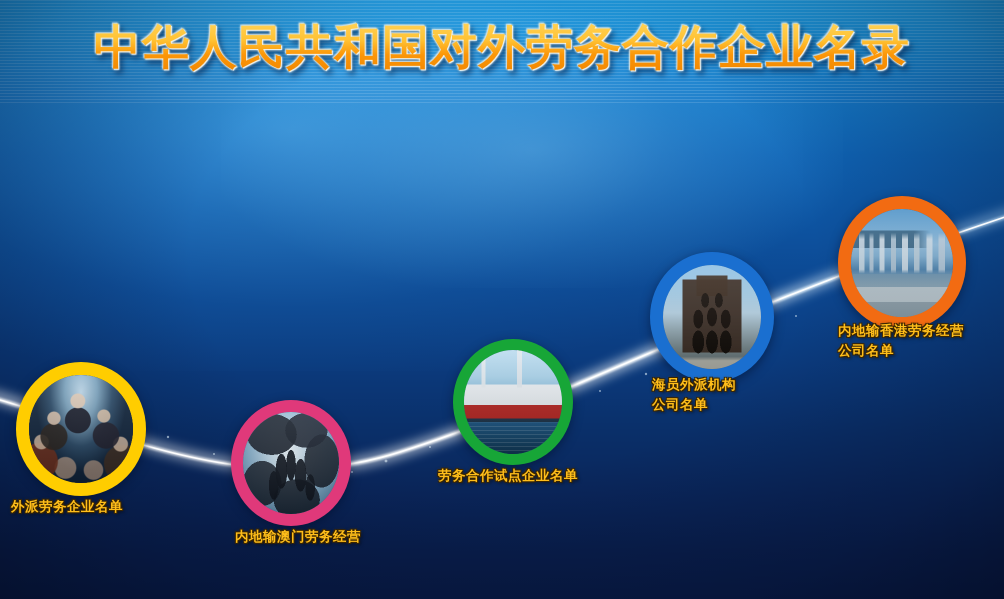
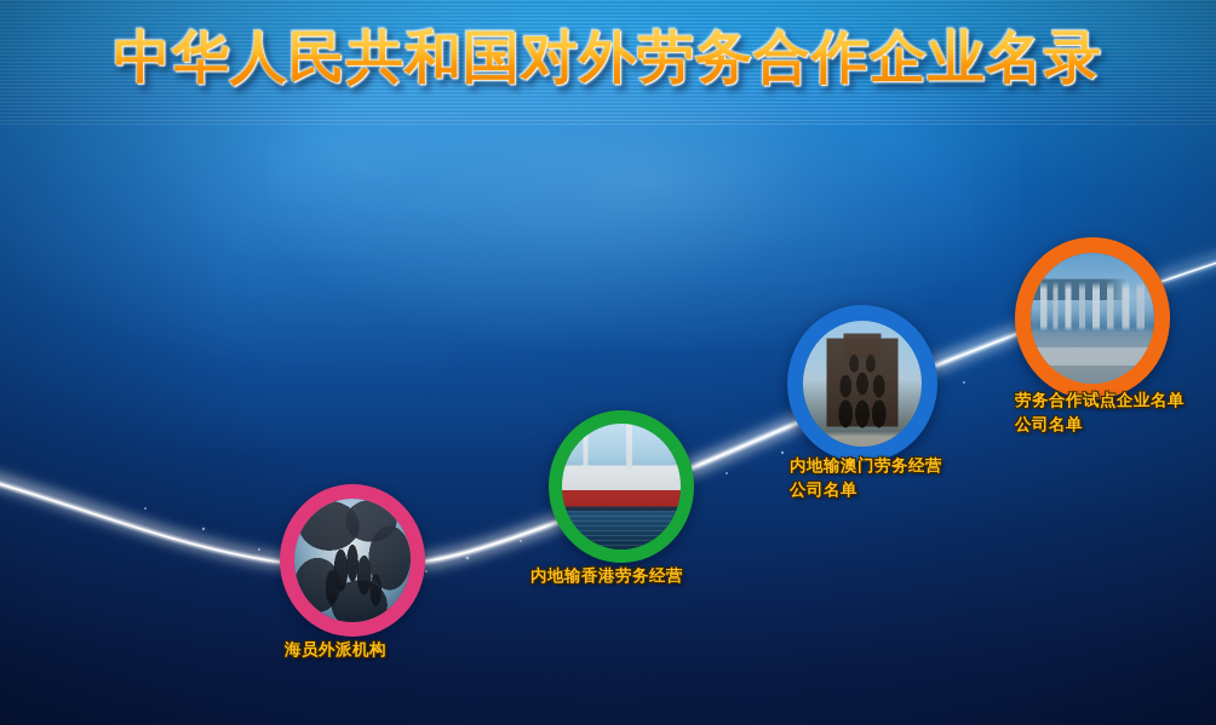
  中华人民共和国对外劳务合作企业名录
- 外派劳务企业名单
- 内地输澳门劳务经营
+ 海员外派机构
- 劳务合作试点企业名单
+ 内地输香港劳务经营
- 海员外派机构
+ 内地输澳门劳务经营
  公司名单
- 内地输香港劳务经营
+ 劳务合作试点企业名单
  公司名单
